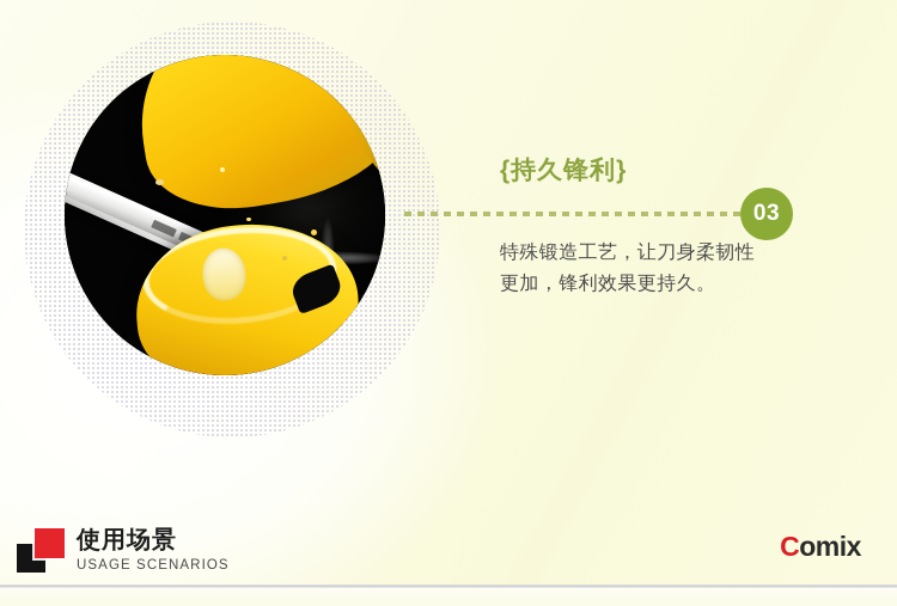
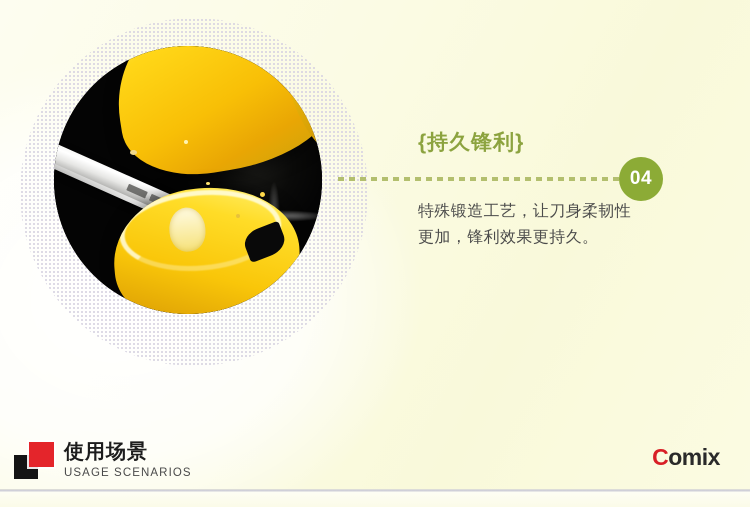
- 03
+ 04
  {持久锋利}
  特殊锻造工艺，让刀身柔韧性更加，锋利效果更持久。
  使用场景
  USAGE SCENARIOS
  Comix
